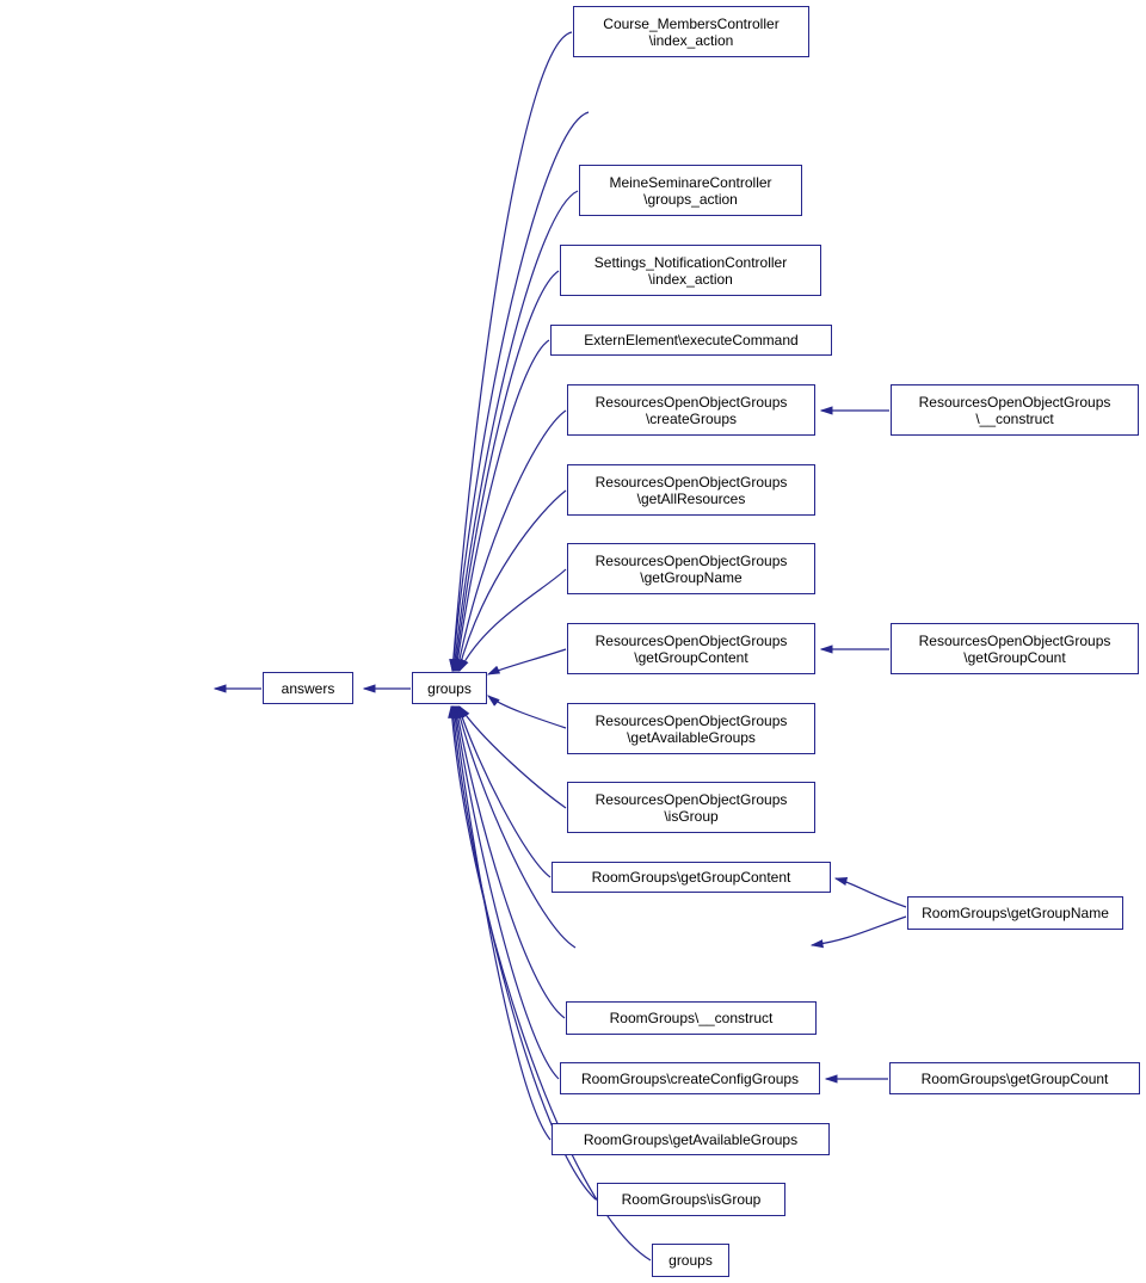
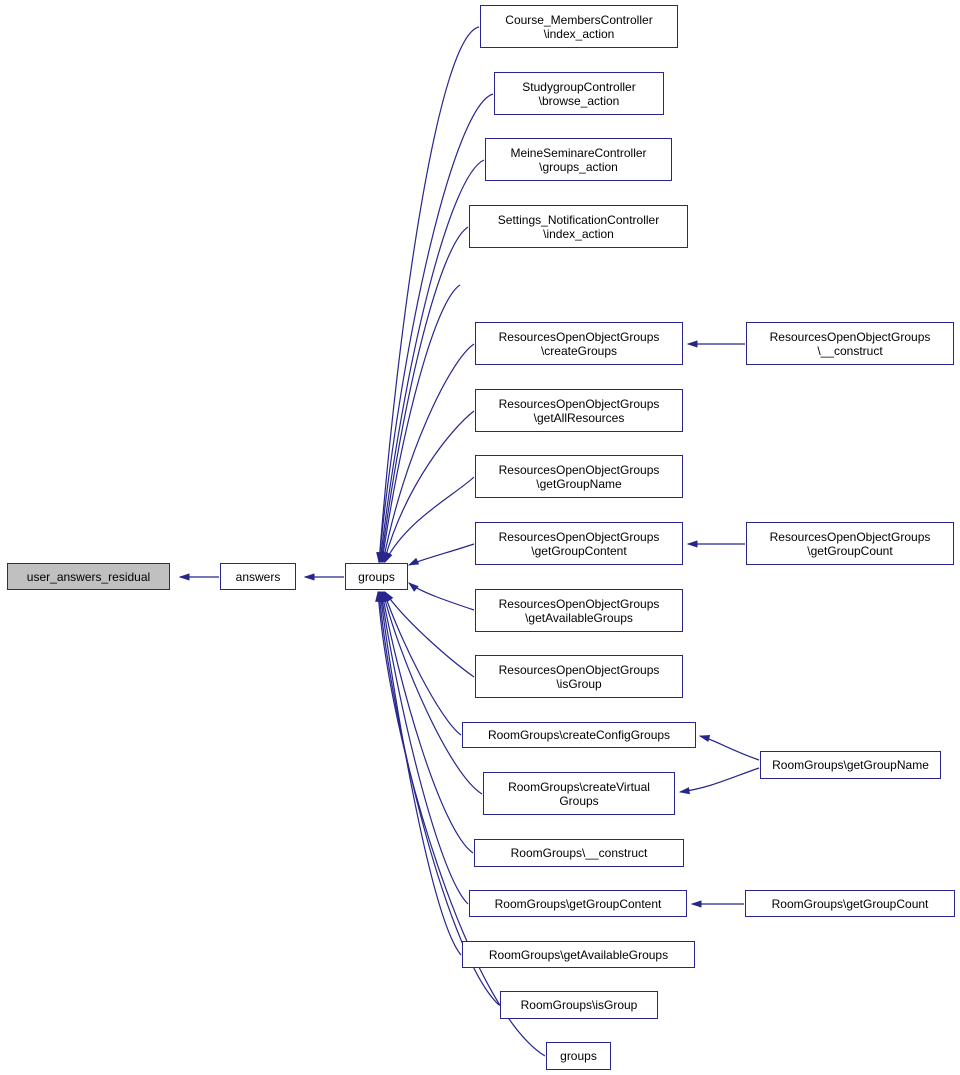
+ user_answers_residual
  answers
  groups
  Course_MembersController
  \index_action
+ StudygroupController
+ \browse_action
  MeineSeminareController
  \groups_action
  Settings_NotificationController
  \index_action
- ExternElement\executeCommand
  ResourcesOpenObjectGroups
  \createGroups
  ResourcesOpenObjectGroups
  \getAllResources
  ResourcesOpenObjectGroups
  \getGroupName
  ResourcesOpenObjectGroups
  \getGroupContent
  ResourcesOpenObjectGroups
  \getAvailableGroups
  ResourcesOpenObjectGroups
  \isGroup
- RoomGroups\getGroupContent
+ RoomGroups\createConfigGroups
+ RoomGroups\createVirtual
+ Groups
  RoomGroups\__construct
- RoomGroups\createConfigGroups
+ RoomGroups\getGroupContent
  RoomGroups\getAvailableGroups
  RoomGroups\isGroup
  groups
  ResourcesOpenObjectGroups
  \__construct
  ResourcesOpenObjectGroups
  \getGroupCount
  RoomGroups\getGroupName
  RoomGroups\getGroupCount
